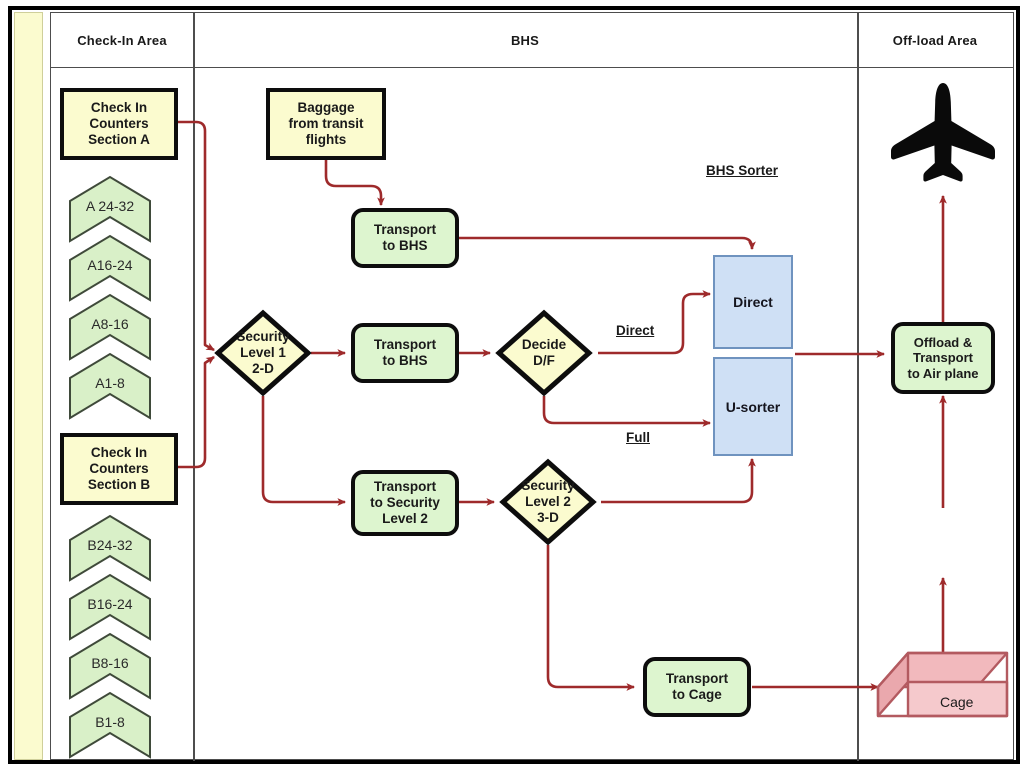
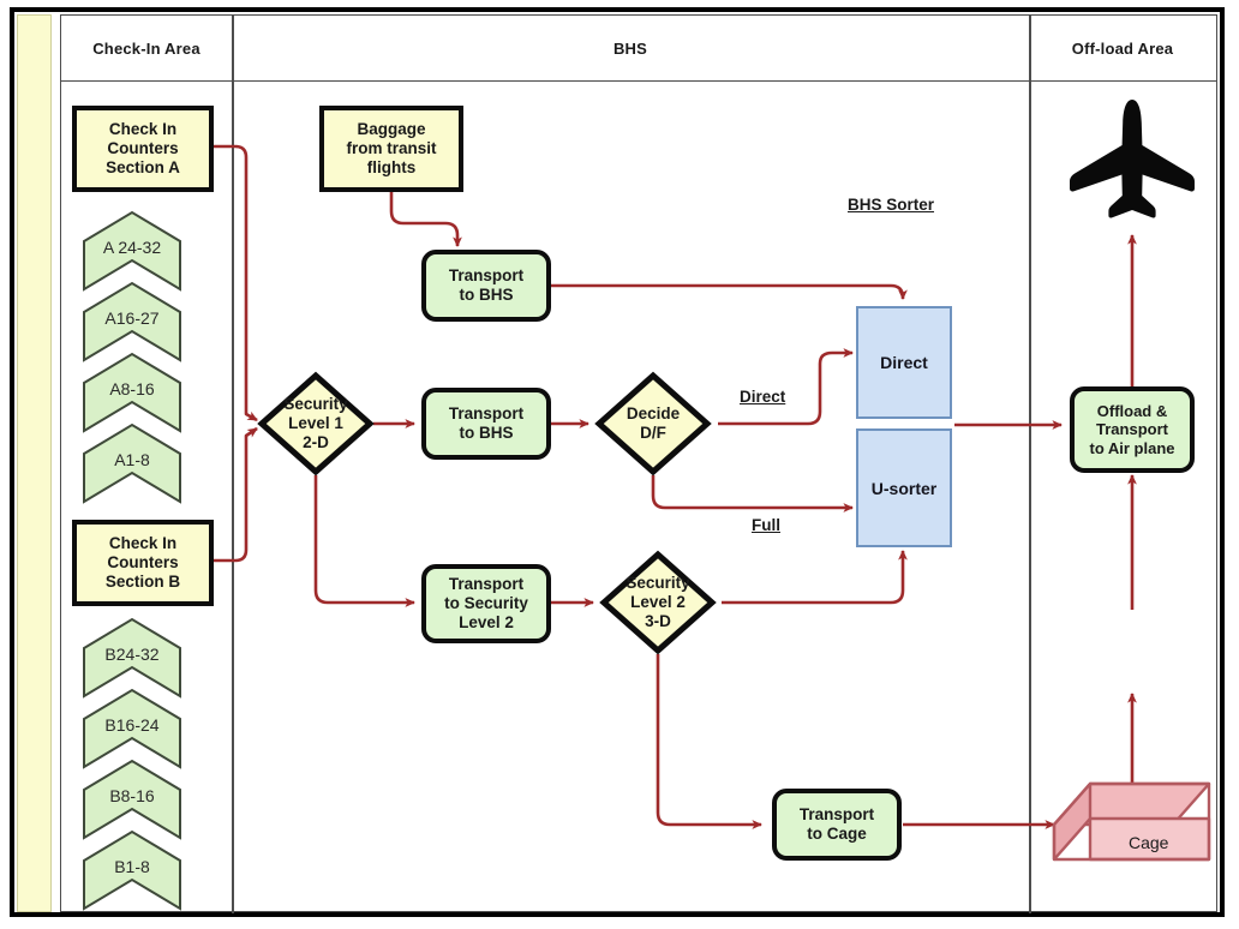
  Check-In Area
  BHS
  Off-load Area
  Check In
  Counters
  Section A
  A 24-32
- A16-24
+ A16-27
  A8-16
  A1-8
  Check In
  Counters
  Section B
  B24-32
  B16-24
  B8-16
  B1-8
  Baggage
  from transit
  flights
  Transport
  to BHS
  Security
  Level 1
  2-D
  Transport
  to BHS
  Decide
  D/F
  Transport
  to Security
  Level 2
  Security
  Level 2
  3-D
  Transport
  to Cage
  BHS Sorter
  Direct
  U-sorter
  Direct
  Full
  Offload &
  Transport
  to Air plane
  Cage
